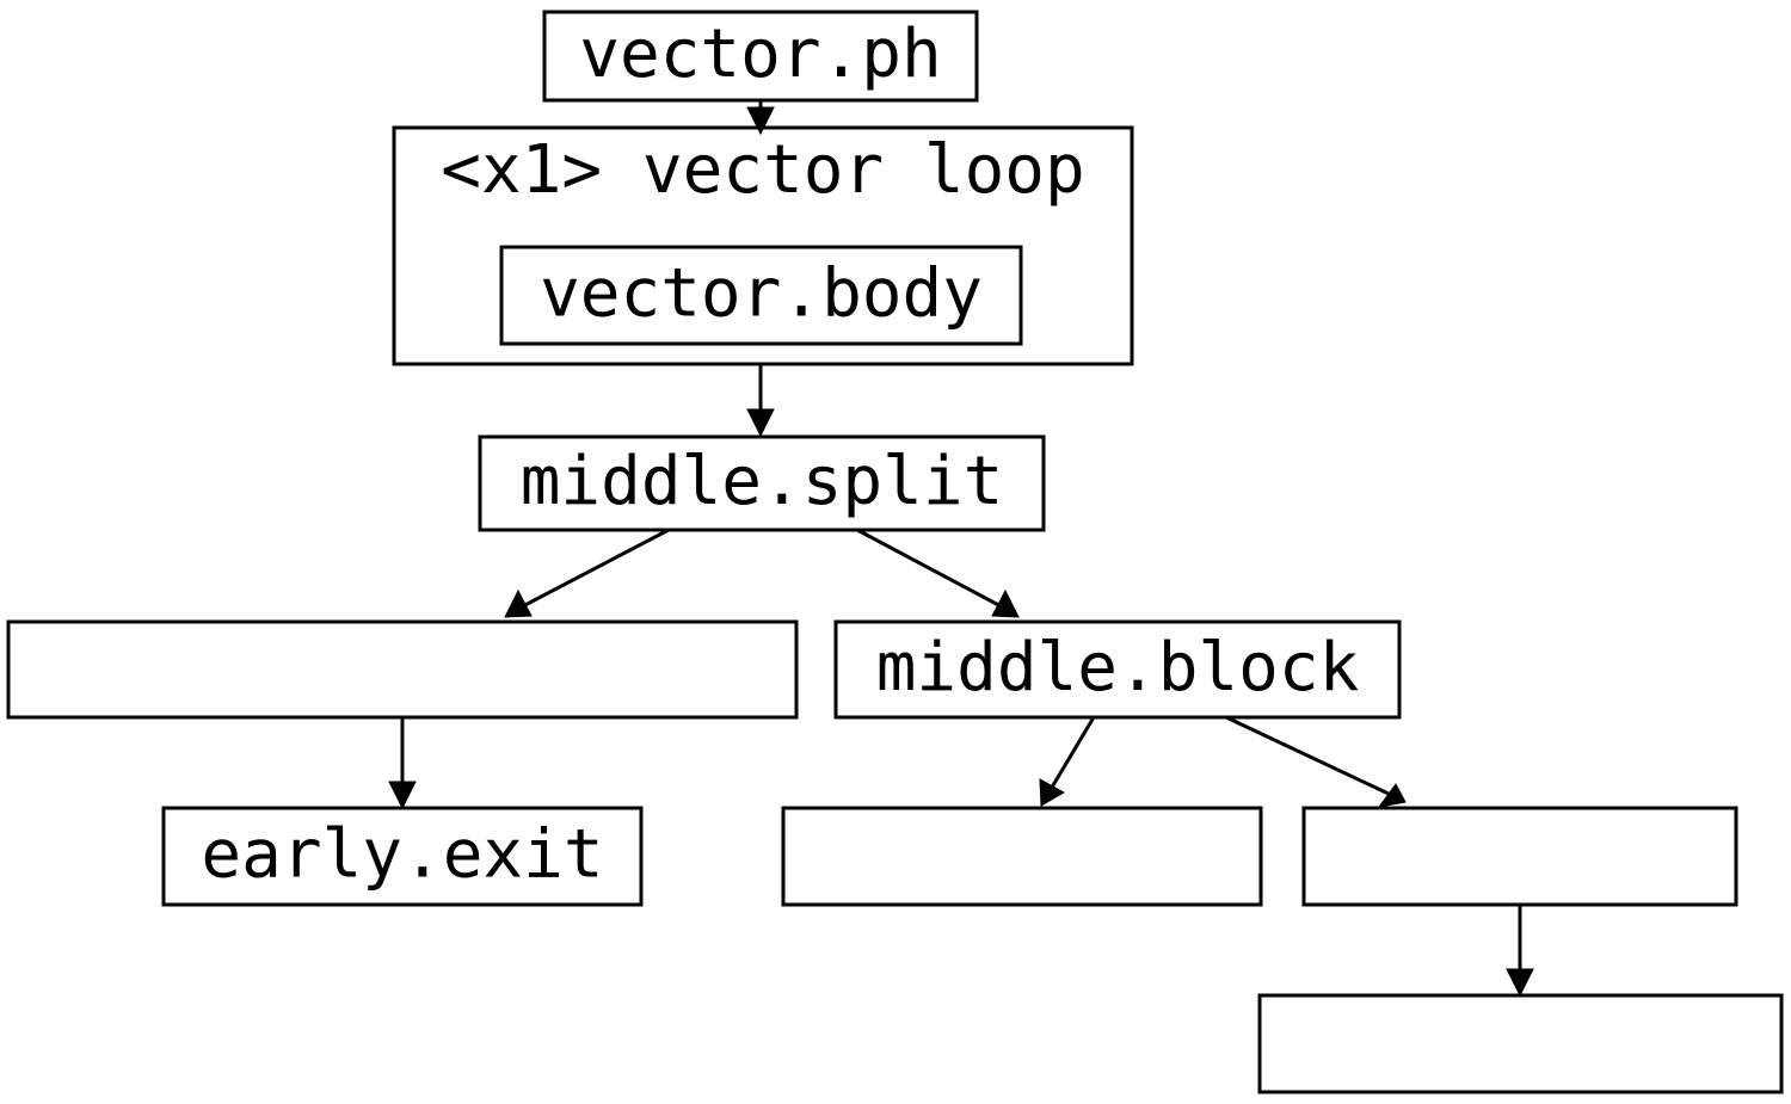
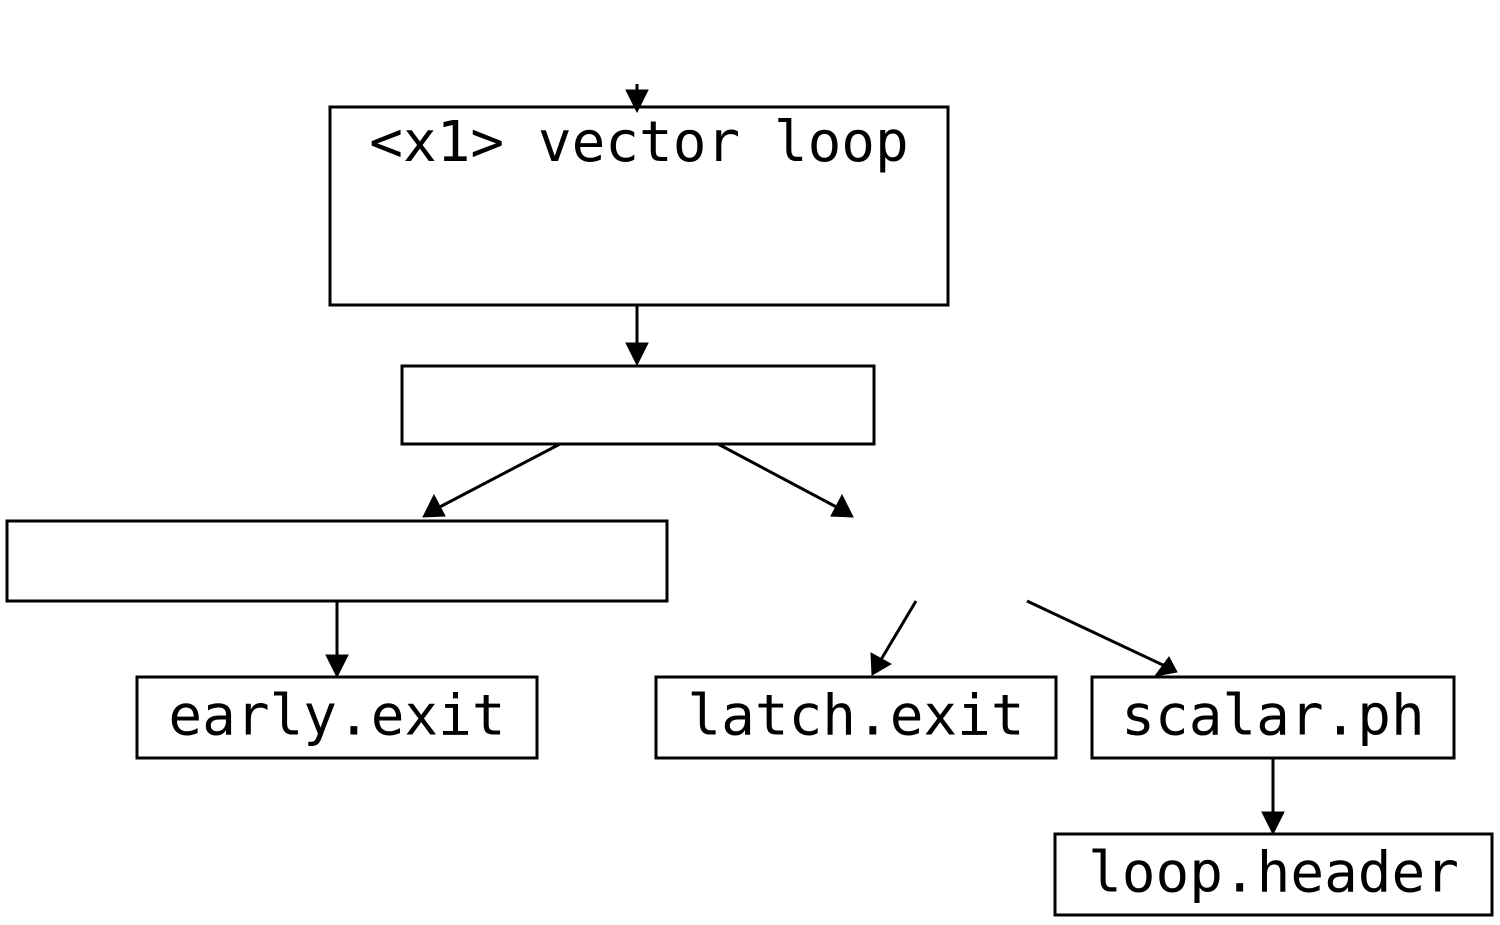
  <x1> vector loop
- vector.ph
- vector.body
- middle.split
- middle.block
  early.exit
+ latch.exit
+ scalar.ph
+ loop.header
